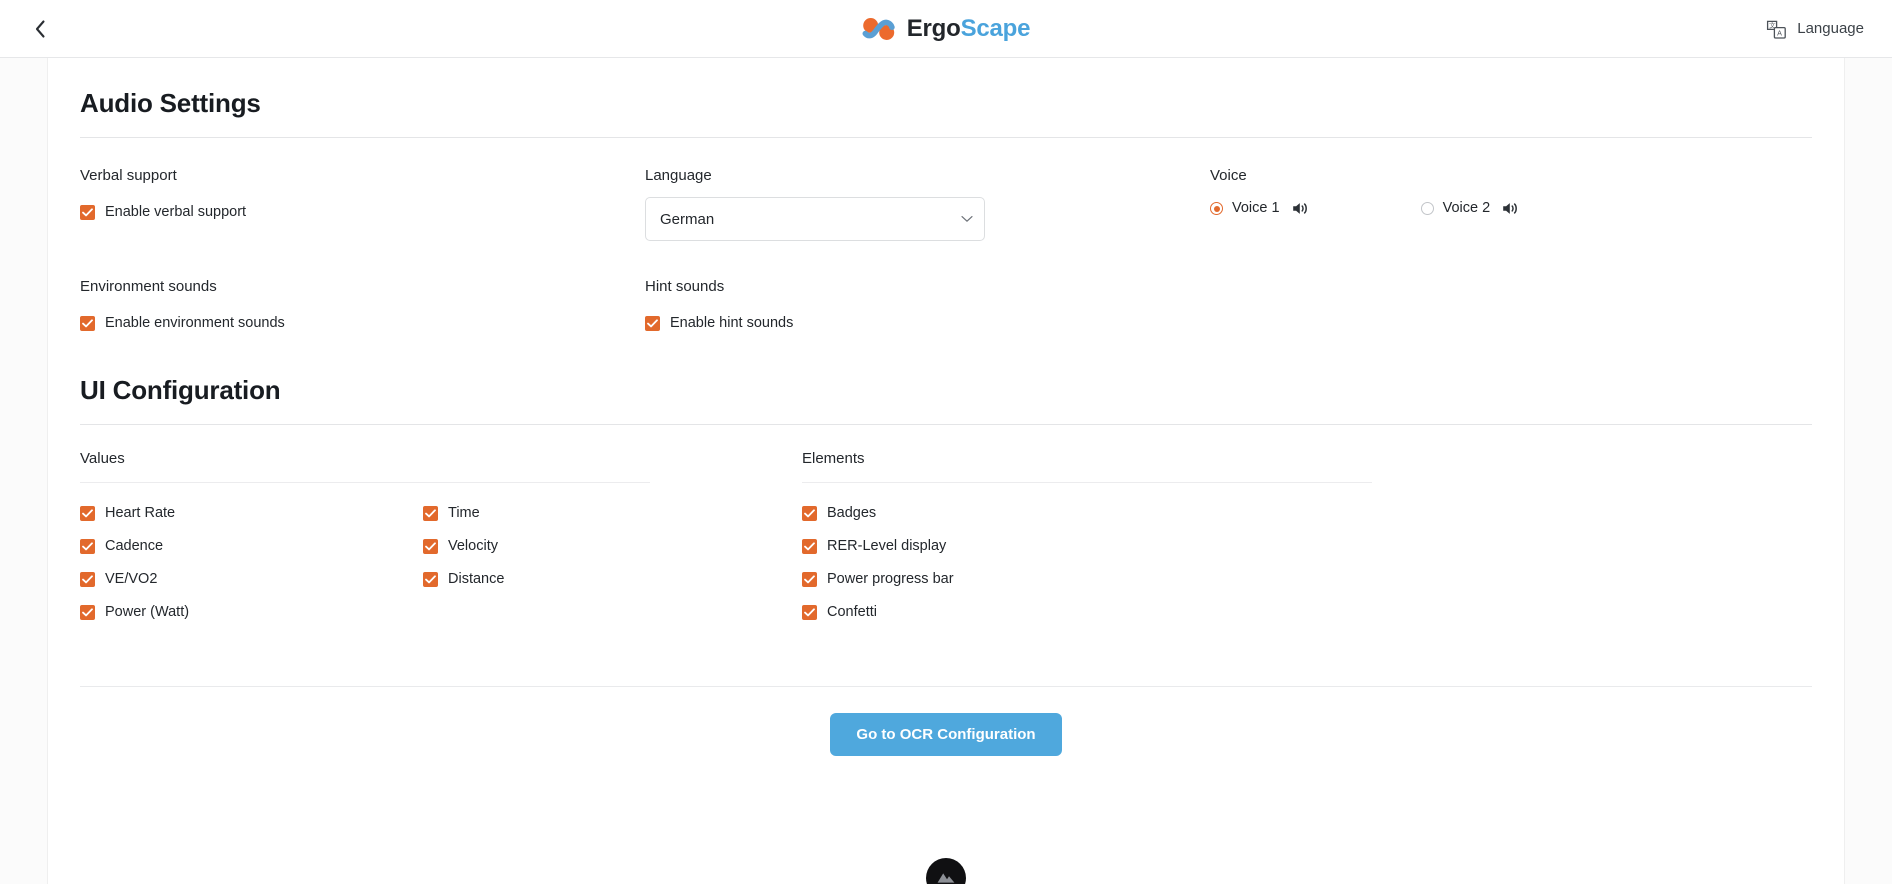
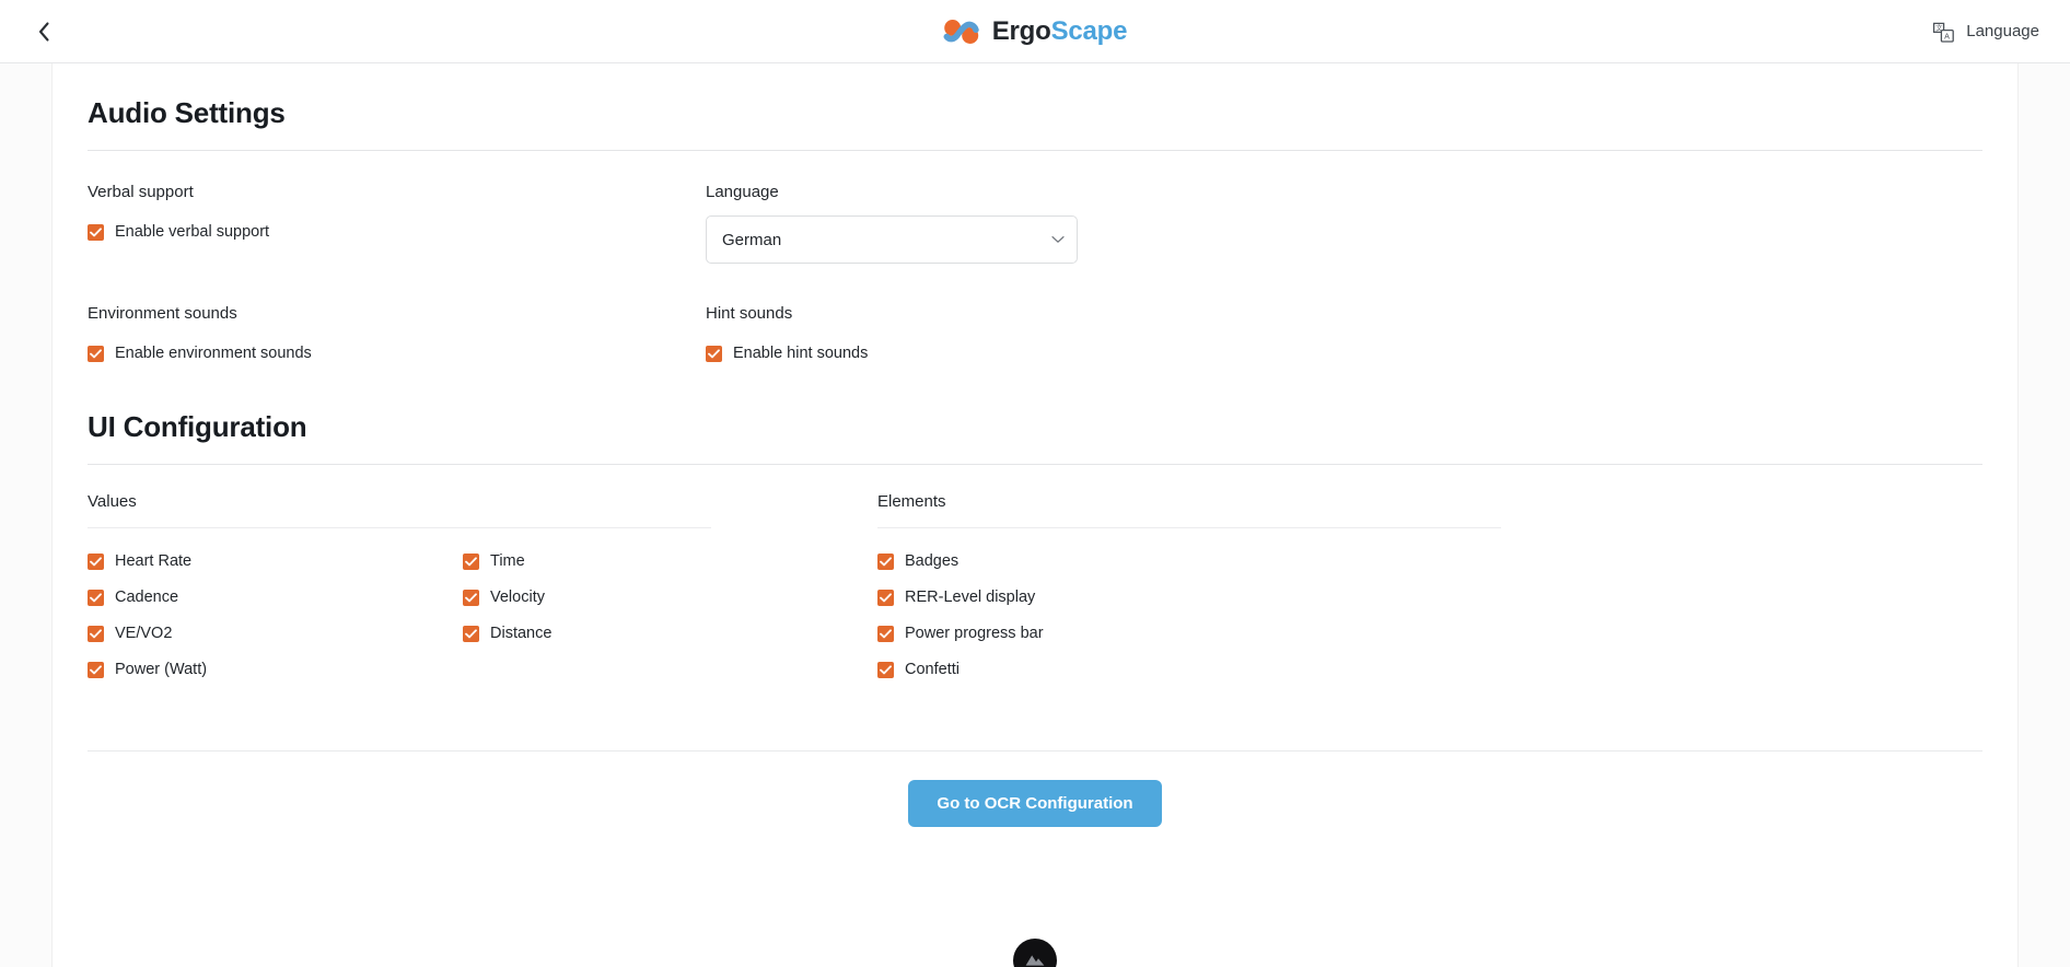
  ErgoScape
  A
  Language
  Audio Settings
  Verbal support
  Enable verbal support
  Language
  German
- Voice
- Voice 1
- Voice 2
  Environment sounds
  Enable environment sounds
  Hint sounds
  Enable hint sounds
  UI Configuration
  Values
  Heart Rate
  Time
  Cadence
  Velocity
  VE/VO2
  Distance
  Power (Watt)
  Elements
  Badges
  RER-Level display
  Power progress bar
  Confetti
  Go to OCR Configuration
